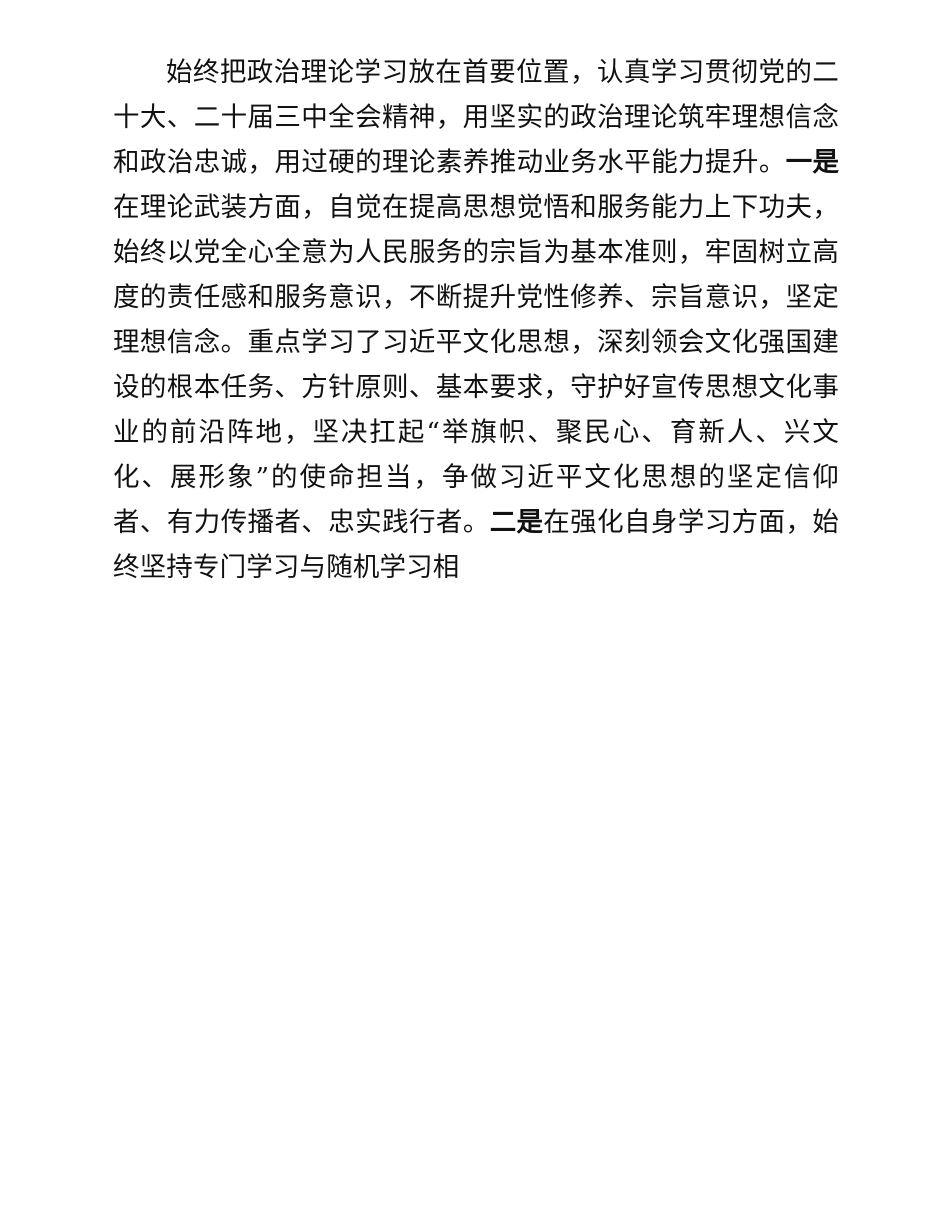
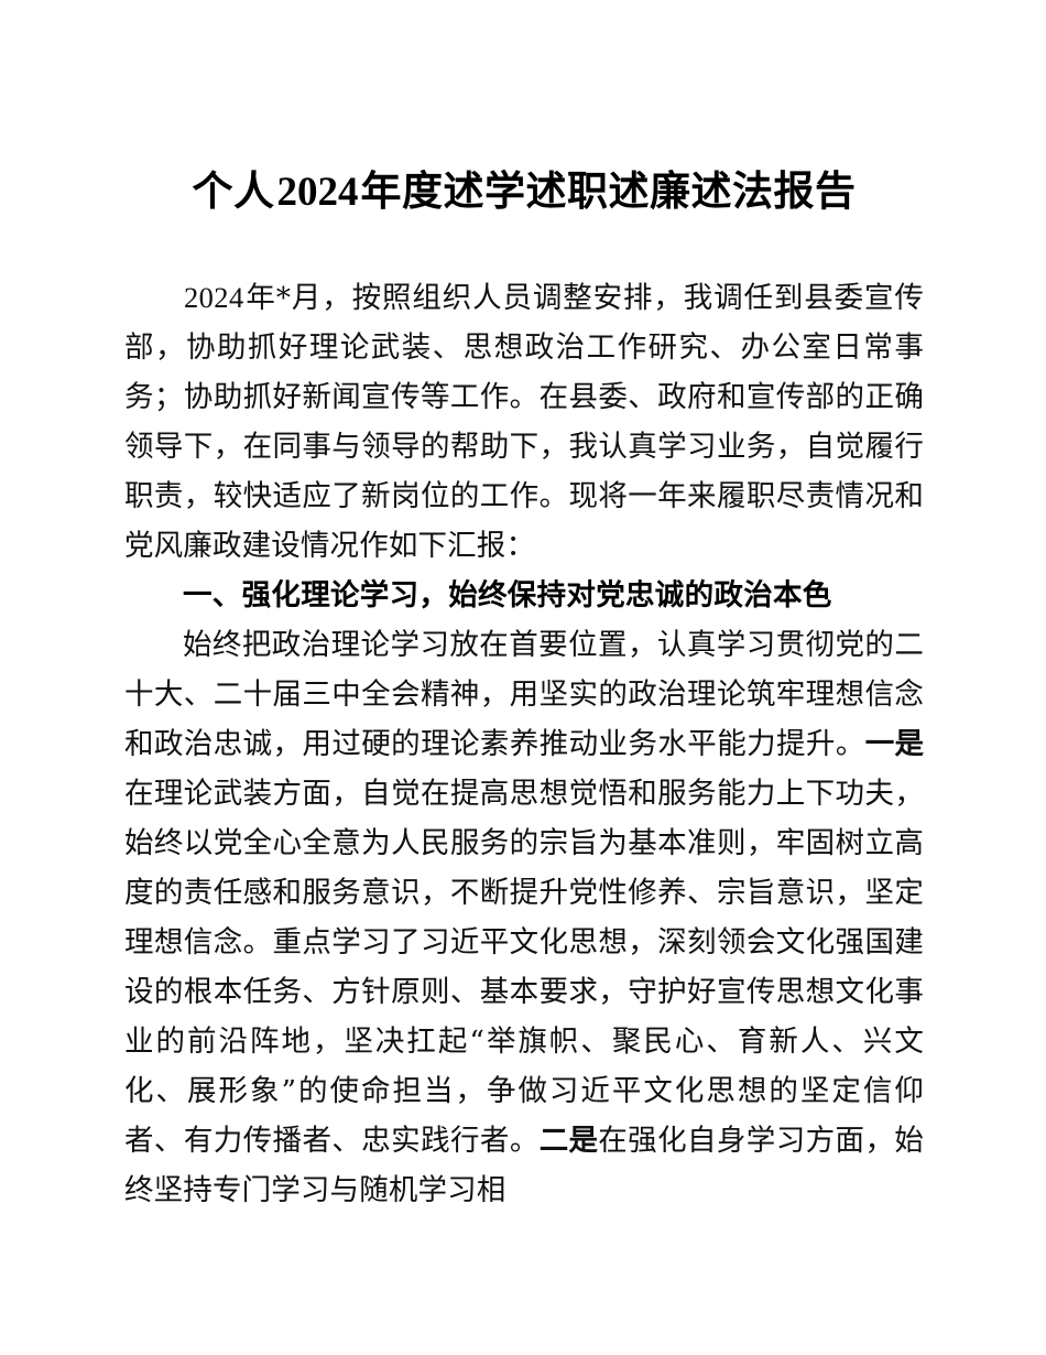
+ 个人2024年度述学述职述廉述法报告
+ 2024年*月，按照组织人员调整安排，我调任到县委宣传部，协助抓好理论武装、思想政治工作研究、办公室日常事务；协助抓好新闻宣传等工作。在县委、政府和宣传部的正确领导下，在同事与领导的帮助下，我认真学习业务，自觉履行职责，较快适应了新岗位的工作。现将一年来履职尽责情况和党风廉政建设情况作如下汇报：
+ 一、强化理论学习，始终保持对党忠诚的政治本色
  始终把政治理论学习放在首要位置，认真学习贯彻党的二十大、二十届三中全会精神，用坚实的政治理论筑牢理想信念和政治忠诚，用过硬的理论素养推动业务水平能力提升。一是在理论武装方面，自觉在提高思想觉悟和服务能力上下功夫，始终以党全心全意为人民服务的宗旨为基本准则，牢固树立高度的责任感和服务意识，不断提升党性修养、宗旨意识，坚定理想信念。重点学习了习近平文化思想，深刻领会文化强国建设的根本任务、方针原则、基本要求，守护好宣传思想文化事业的前沿阵地，坚决扛起“举旗帜、聚民心、育新人、兴文化、展形象”的使命担当，争做习近平文化思想的坚定信仰者、有力传播者、忠实践行者。二是在强化自身学习方面，始终坚持专门学习与随机学习相
